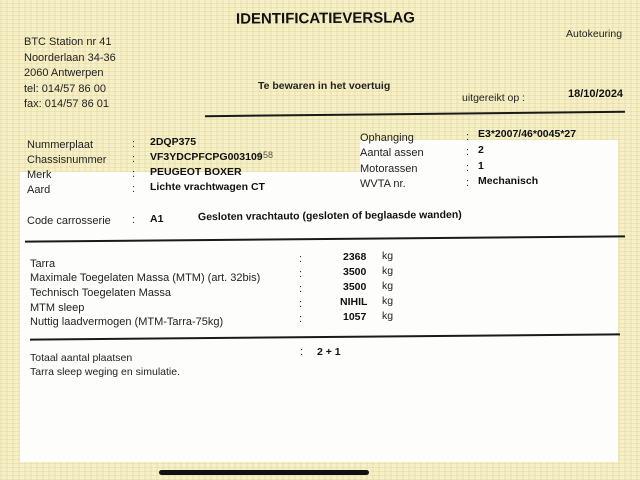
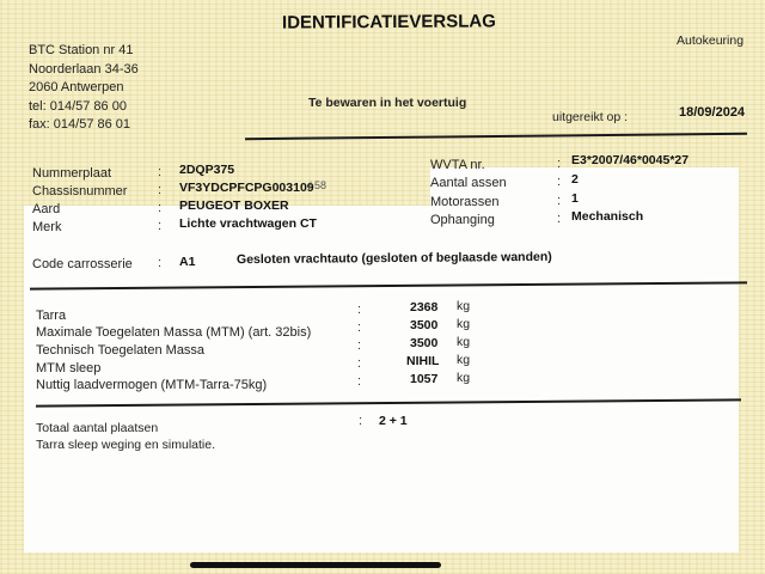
  IDENTIFICATIEVERSLAG
  BTC Station nr 41
  Noorderlaan 34-36
  2060 Antwerpen
  tel: 014/57 86 00
  fax: 014/57 86 01
  Autokeuring
  Te bewaren in het voertuig
  uitgereikt op :
- 18/10/2024
+ 18/09/2024
  Nummerplaat
  :
  2DQP375
  Chassisnummer
  :
  VF3YDCPFCPG003109
  / 58
- Merk
+ Aard
  :
  PEUGEOT BOXER
- Aard
+ Merk
  :
  Lichte vrachtwagen CT
- Ophanging
+ WVTA nr.
  :
  E3*2007/46*0045*27
  Aantal assen
  :
  2
  Motorassen
  :
  1
- WVTA nr.
+ Ophanging
  :
  Mechanisch
  Code carrosserie
  :
  A1
  Gesloten vrachtauto (gesloten of beglaasde wanden)
  Tarra
  :
  2368
  kg
  Maximale Toegelaten Massa (MTM) (art. 32bis)
  :
  3500
  kg
  Technisch Toegelaten Massa
  :
  3500
  kg
  MTM sleep
  :
  NIHIL
  kg
  Nuttig laadvermogen (MTM-Tarra-75kg)
  :
  1057
  kg
  Totaal aantal plaatsen
  :
  2 + 1
  Tarra sleep weging en simulatie.
